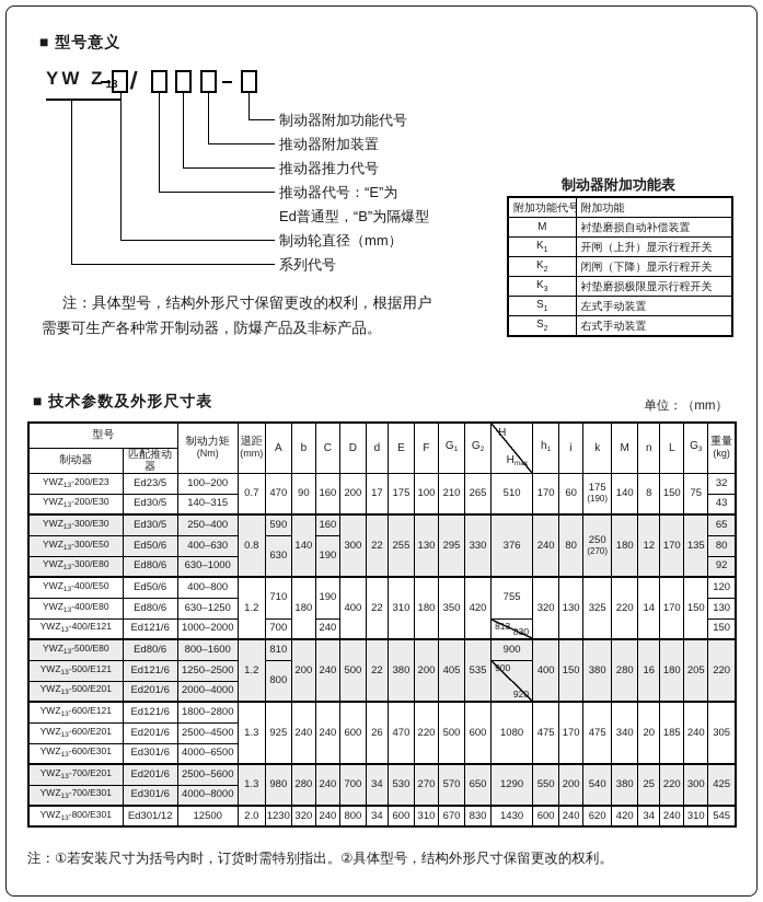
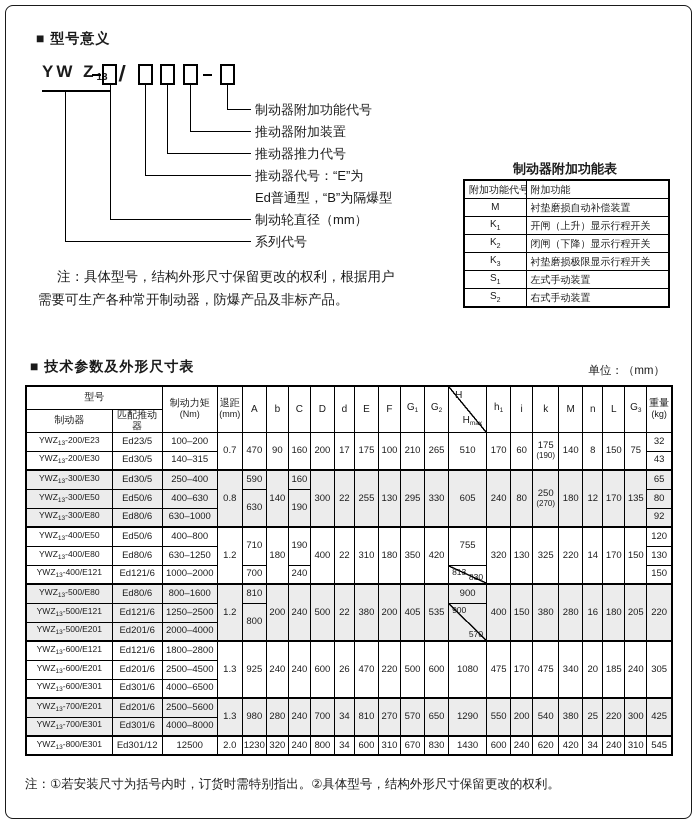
  ■ 型号意义
  YW Z13
  制动器附加功能代号
  推动器附加装置
  推动器推力代号
  推动器代号：“E”为
  Ed普通型，“B”为隔爆型
  制动轮直径（mm）
  系列代号
  制动器附加功能表
  附加功能代号	附加功能
  M	衬垫磨损自动补偿装置
  K	开闸（上升）显示行程开关
  K	闭闸（下降）显示行程开关
  K	衬垫磨损极限显示行程开关
  S	左式手动装置
  S	右式手动装置
  注：具体型号，结构外形尺寸保留更改的权利，根据用户
  需要可生产各种常开制动器，防爆产品及非标产品。
  ■ 技术参数及外形尺寸表
  单位：（mm）
  型号	制动力矩(Nm)	退距(mm)	A	b	C	D	d	E	F	G	G	HH	h	i	k	M	n	L	G	重量(kg)
  制动器	匹配推动器
  YWZ -200/E23	Ed23/5	100–200	0.7	470	90	160	200	17	175	100	210	265	510	170	60	175(190)	140	8	150	75	32
  YWZ -200/E30	Ed30/5	140–315	43
- YWZ -300/E30	Ed30/5	250–400	0.8	590	140	160	300	22	255	130	295	330	376	240	80	250(270)	180	12	170	135	65
+ YWZ -300/E30	Ed30/5	250–400	0.8	590	140	160	300	22	255	130	295	330	605	240	80	250(270)	180	12	170	135	65
  YWZ -300/E50	Ed50/6	400–630	630	190	80
  YWZ -300/E80	Ed80/6	630–1000	92
  YWZ -400/E50	Ed50/6	400–800	1.2	710	180	190	400	22	310	180	350	420	755	320	130	325	220	14	170	150	120
  YWZ -400/E80	Ed80/6	630–1250	130
  YWZ -400/E121	Ed121/6	1000–2000	700	240	813830	150
  YWZ -500/E80	Ed80/6	800–1600	1.2	810	200	240	500	22	380	200	405	535	900	400	150	380	280	16	180	205	220
- YWZ -500/E121	Ed121/6	1250–2500	800	900920
+ YWZ -500/E121	Ed121/6	1250–2500	800	900570
  YWZ -500/E201	Ed201/6	2000–4000
  YWZ -600/E121	Ed121/6	1800–2800	1.3	925	240	240	600	26	470	220	500	600	1080	475	170	475	340	20	185	240	305
  YWZ -600/E201	Ed201/6	2500–4500
  YWZ -600/E301	Ed301/6	4000–6500
- YWZ -700/E201	Ed201/6	2500–5600	1.3	980	280	240	700	34	530	270	570	650	1290	550	200	540	380	25	220	300	425
+ YWZ -700/E201	Ed201/6	2500–5600	1.3	980	280	240	700	34	810	270	570	650	1290	550	200	540	380	25	220	300	425
  YWZ -700/E301	Ed301/6	4000–8000
  YWZ -800/E301	Ed301/12	12500	2.0	1230	320	240	800	34	600	310	670	830	1430	600	240	620	420	34	240	310	545
  注：①若安装尺寸为括号内时，订货时需特别指出。②具体型号，结构外形尺寸保留更改的权利。
